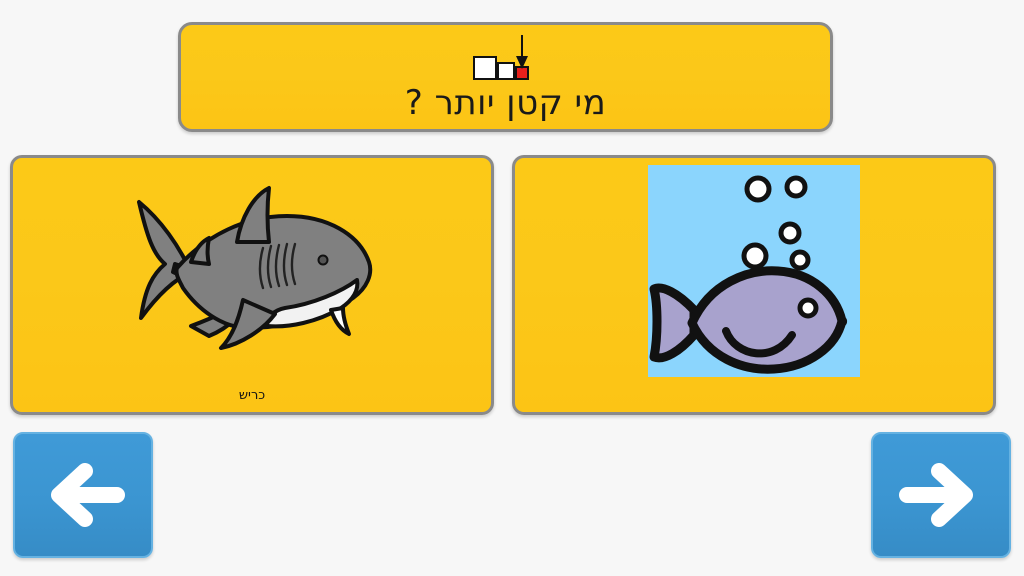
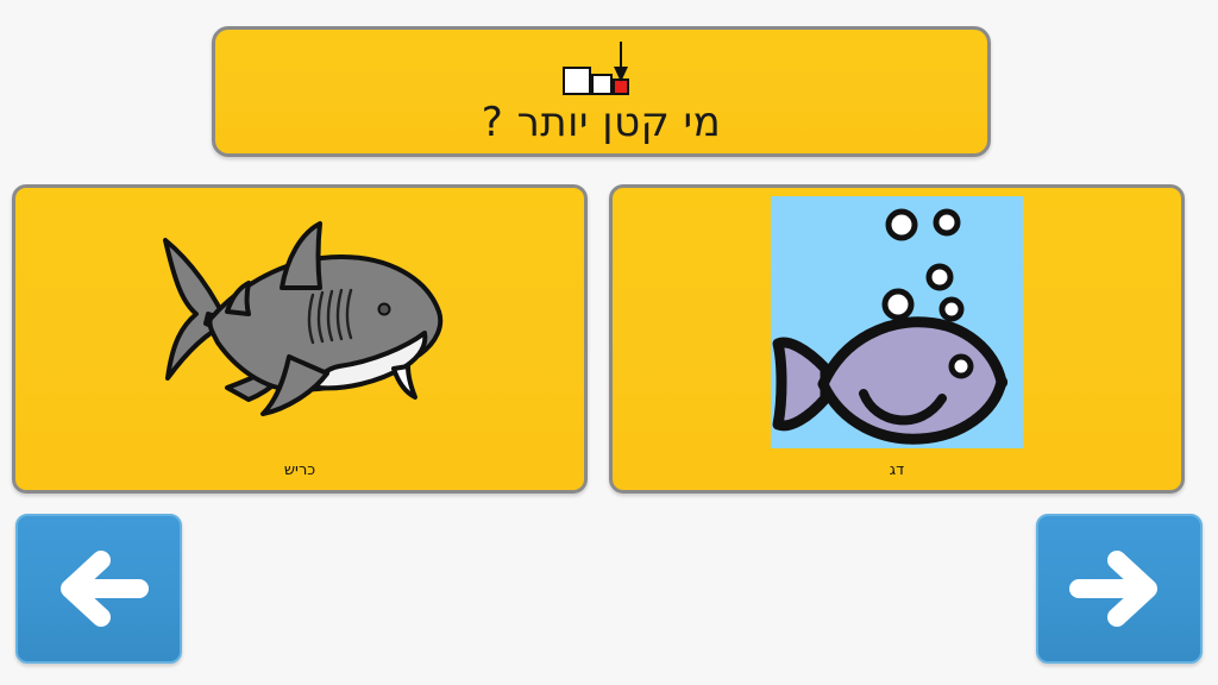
  מי קטן יותר ?
  כריש
+ דג
